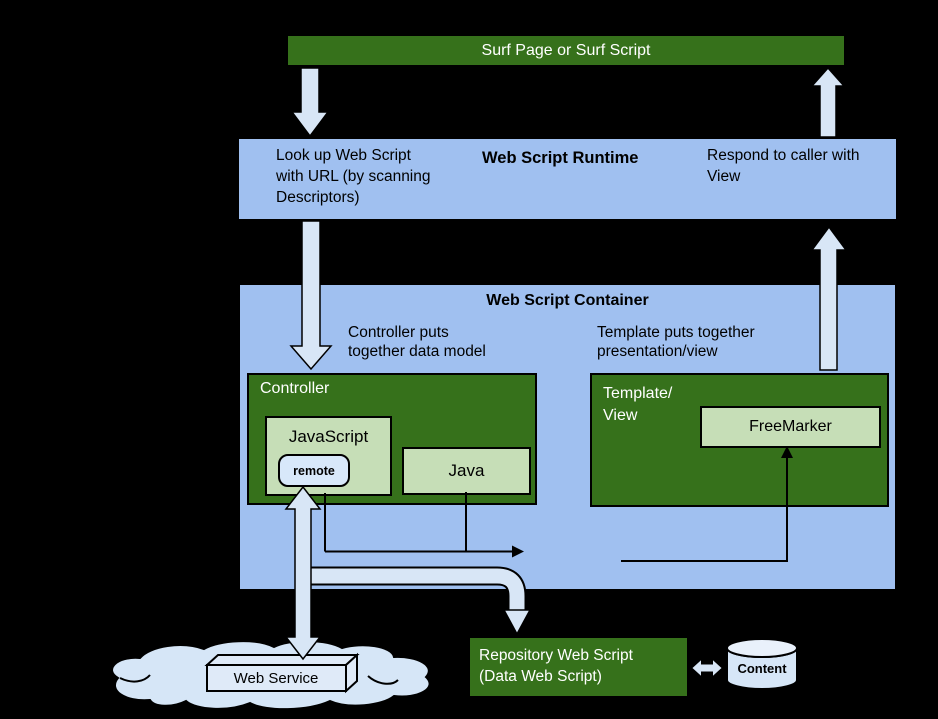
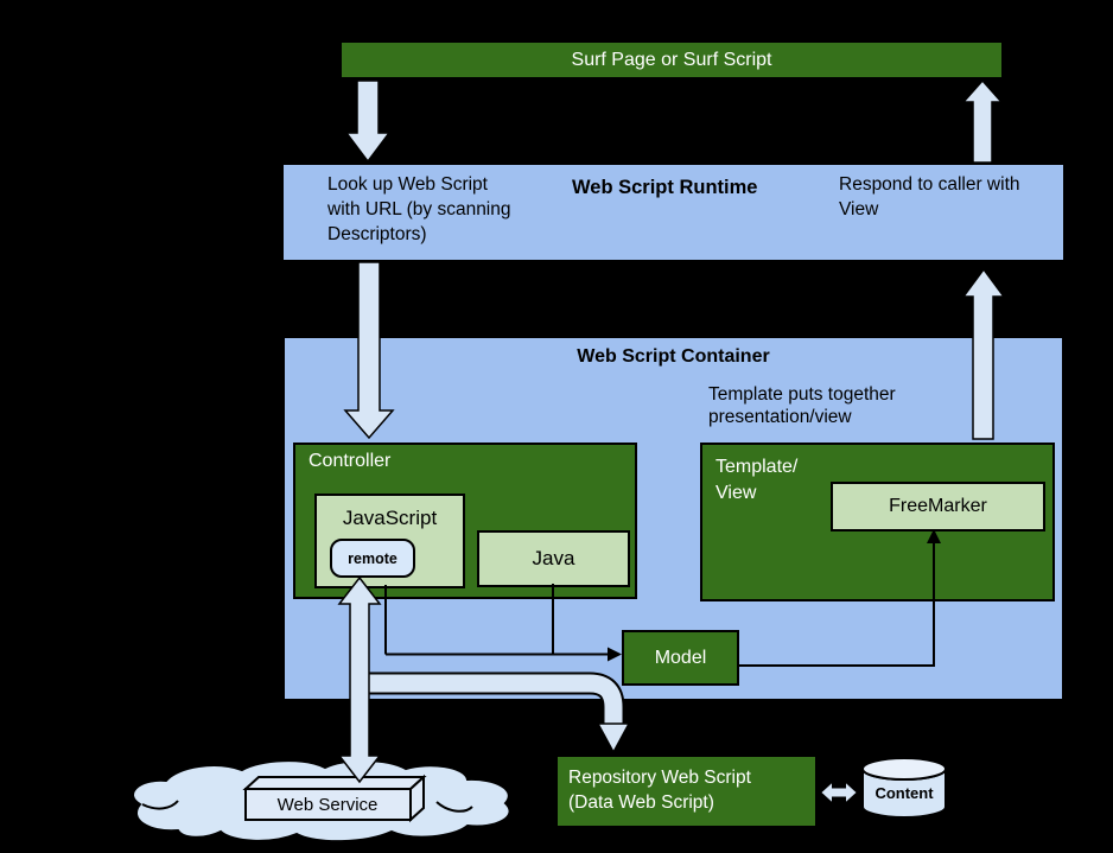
  Surf Page or Surf Script
  Look up Web Script
  with URL (by scanning
  Descriptors)
  Web Script Runtime
  Respond to caller with
  View
  Web Script Container
- Controller puts
- together data model
  Template puts together
  presentation/view
  Controller
  JavaScript
  remote
  Java
  Template/
  View
  FreeMarker
+ Model
  Repository Web Script
  (Data Web Script)
  Web Service
  Content
